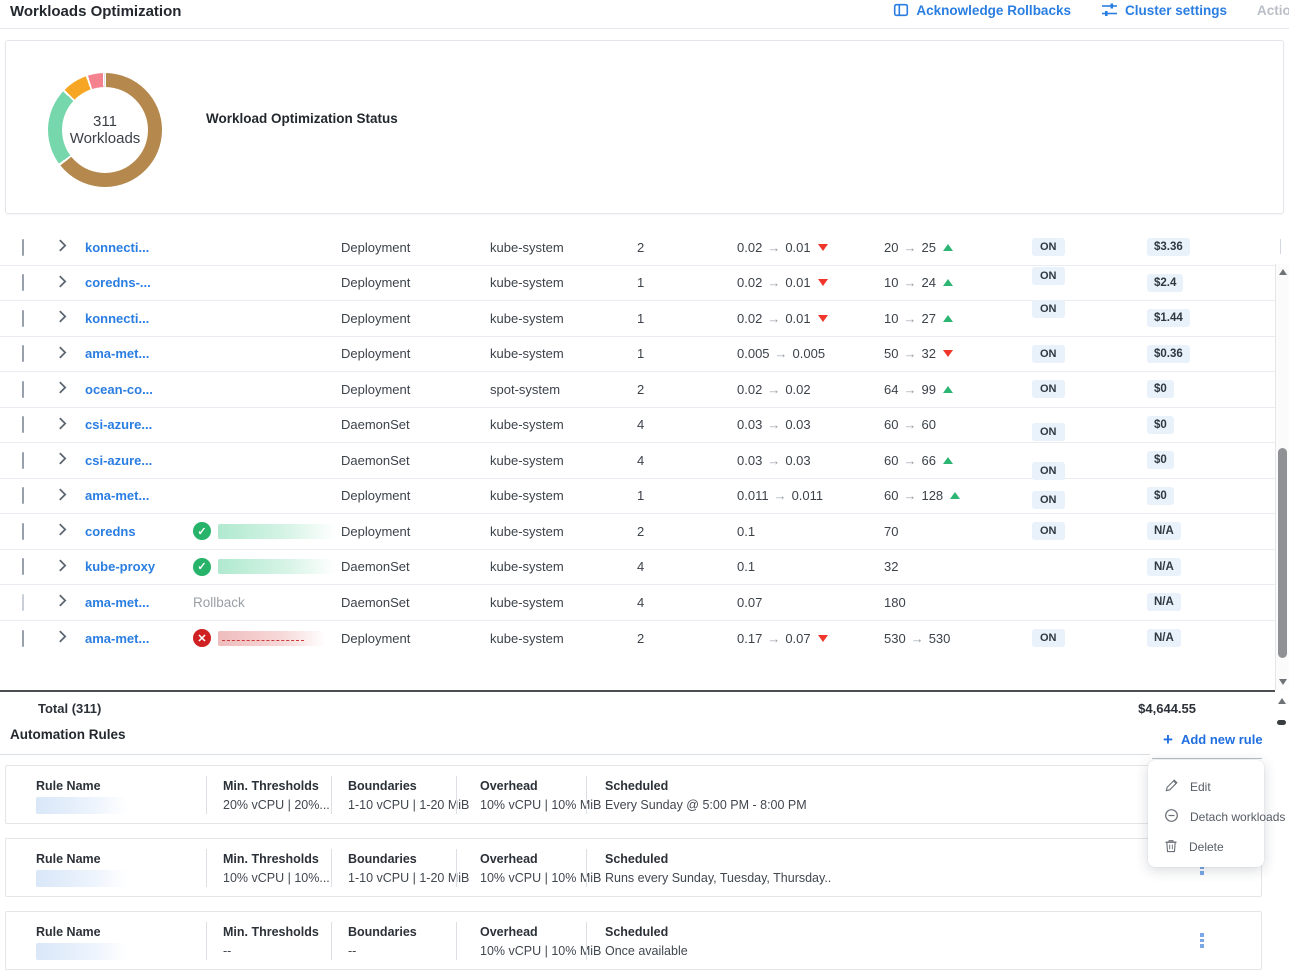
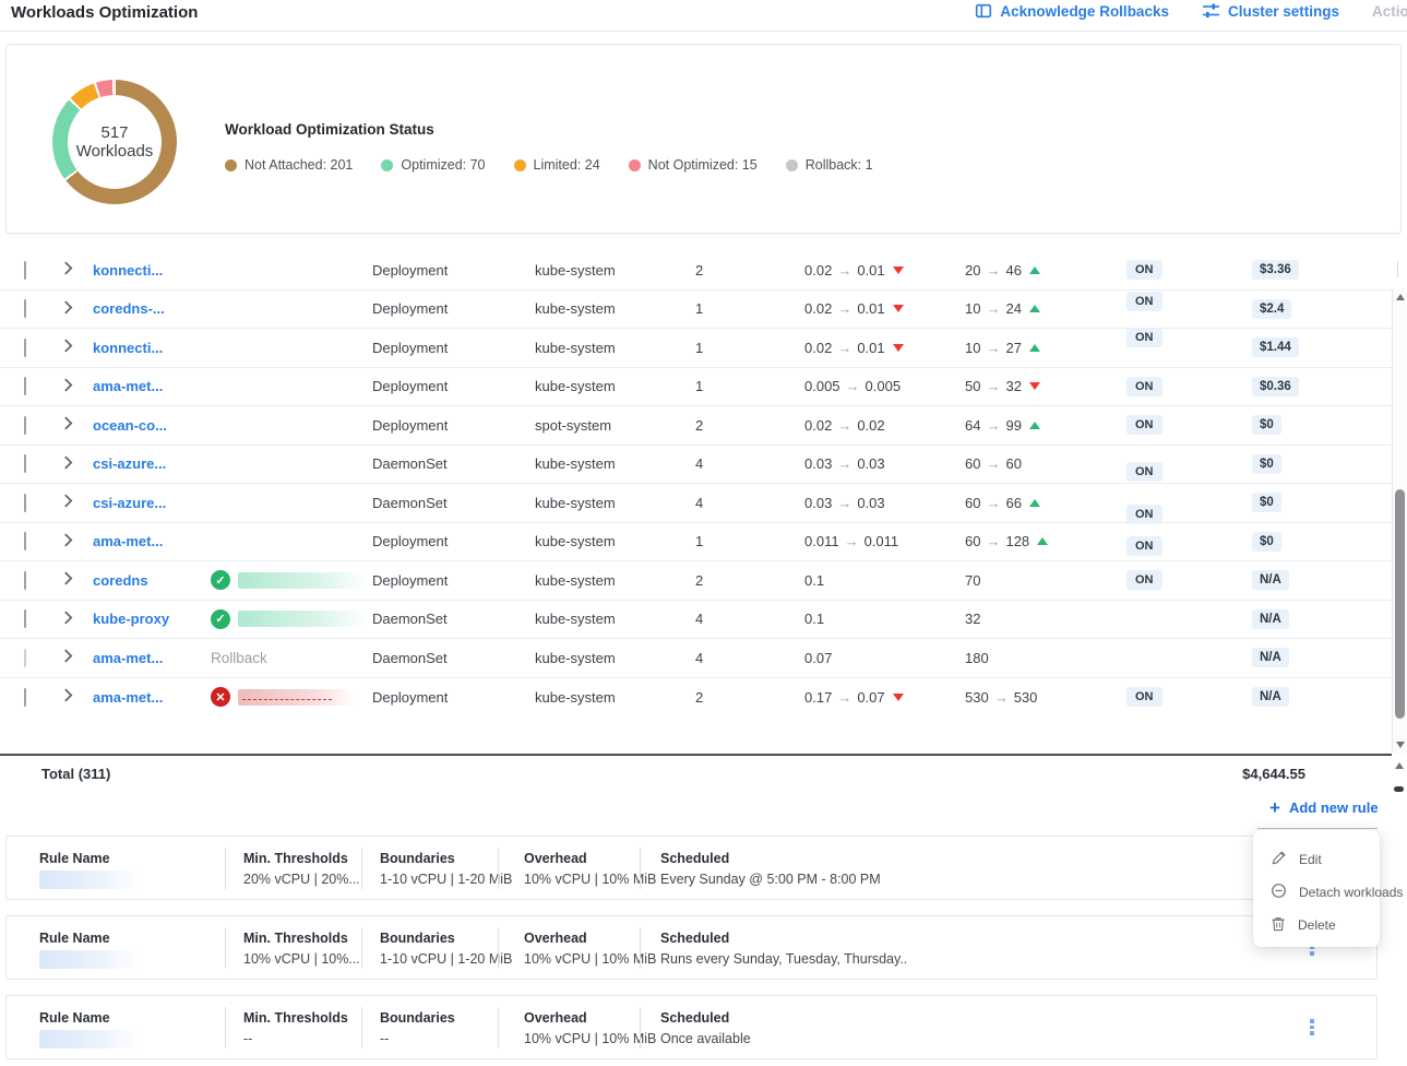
  Workloads Optimization
  Acknowledge Rollbacks
  Cluster settings
  Actio
- 311
+ 517
  Workloads
  Workload Optimization Status
+ Not Attached: 201
+ Optimized: 70
+ Limited: 24
+ Not Optimized: 15
+ Rollback: 1
  konnecti...
  Deployment
  kube-system
  2
  0.02
  →
  0.01
  20
  →
- 25
+ 46
  ON
  $3.36
  coredns-...
  Deployment
  kube-system
  1
  0.02
  →
  0.01
  10
  →
  24
  ON
  $2.4
  konnecti...
  Deployment
  kube-system
  1
  0.02
  →
  0.01
  10
  →
  27
  ON
  $1.44
  ama-met...
  Deployment
  kube-system
  1
  0.005
  →
  0.005
  50
  →
  32
  ON
  $0.36
  ocean-co...
  Deployment
  spot-system
  2
  0.02
  →
  0.02
  64
  →
  99
  ON
  $0
  csi-azure...
  DaemonSet
  kube-system
  4
  0.03
  →
  0.03
  60
  →
  60
  ON
  $0
  csi-azure...
  DaemonSet
  kube-system
  4
  0.03
  →
  0.03
  60
  →
  66
  ON
  $0
  ama-met...
  Deployment
  kube-system
  1
  0.011
  →
  0.011
  60
  →
  128
  ON
  $0
  coredns
  ✓
  Deployment
  kube-system
  2
  0.1
  70
  ON
  N/A
  kube-proxy
  ✓
  DaemonSet
  kube-system
  4
  0.1
  32
  N/A
  ama-met...
  Rollback
  DaemonSet
  kube-system
  4
  0.07
  180
  N/A
  ama-met...
  ✕
  Deployment
  kube-system
  2
  0.17
  →
  0.07
  530
  →
  530
  ON
  N/A
  Total (311)
  $4,644.55
- Automation Rules
  +
  Add new rule
  Rule Name
  Min. Thresholds
  20% vCPU | 20%...
  Boundaries
  1-10 vCPU | 1-20 M
  Overhead
  10% vCPU | 10%
  Scheduled
  Every Sunday @ 5:00 PM - 8:00 PM
  Rule Name
  Min. Thresholds
  10% vCPU | 10%...
  Boundaries
  1-10 vCPU | 1-20 M
  Overhead
  10% vCPU | 10%
  Scheduled
  Runs every Sunday, Tuesday, Thursday..
  Rule Name
  Min. Thresholds
  --
  Boundaries
  --
  Overhead
  10% vCPU | 10%
  Scheduled
  Once available
  Edit
  Detach workloads
  Delete
